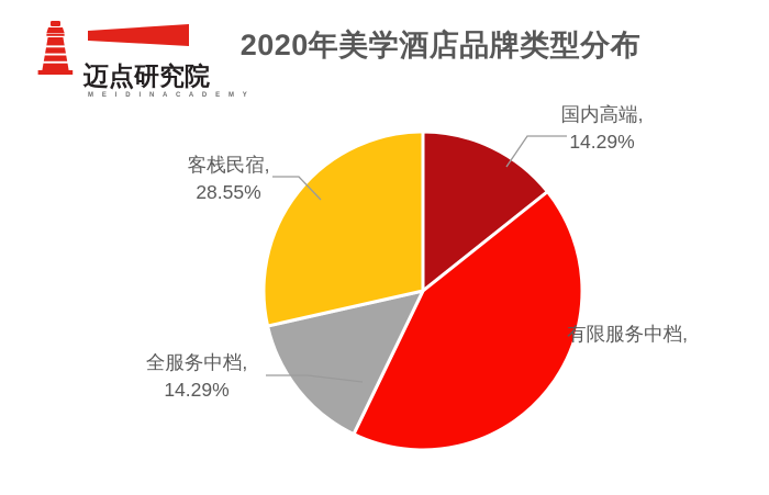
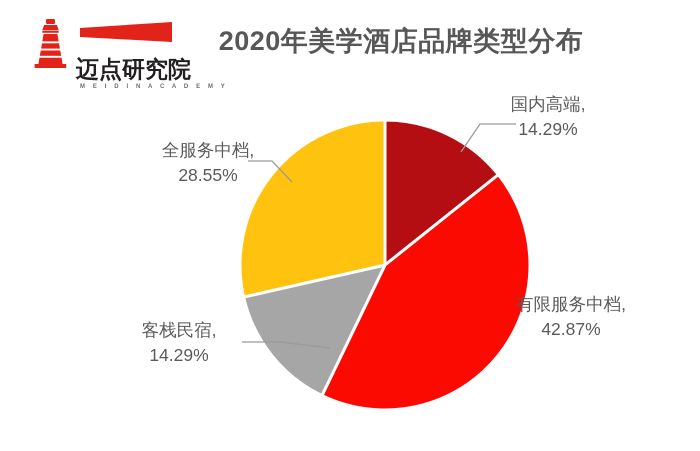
  迈点研究院
  2020年美学酒店品牌类型分布
  国内高端,
  14.29%
  有限服务中档,
+ 42.87%
- 全服务中档,
+ 客栈民宿,
  14.29%
- 客栈民宿,
+ 全服务中档,
  28.55%
